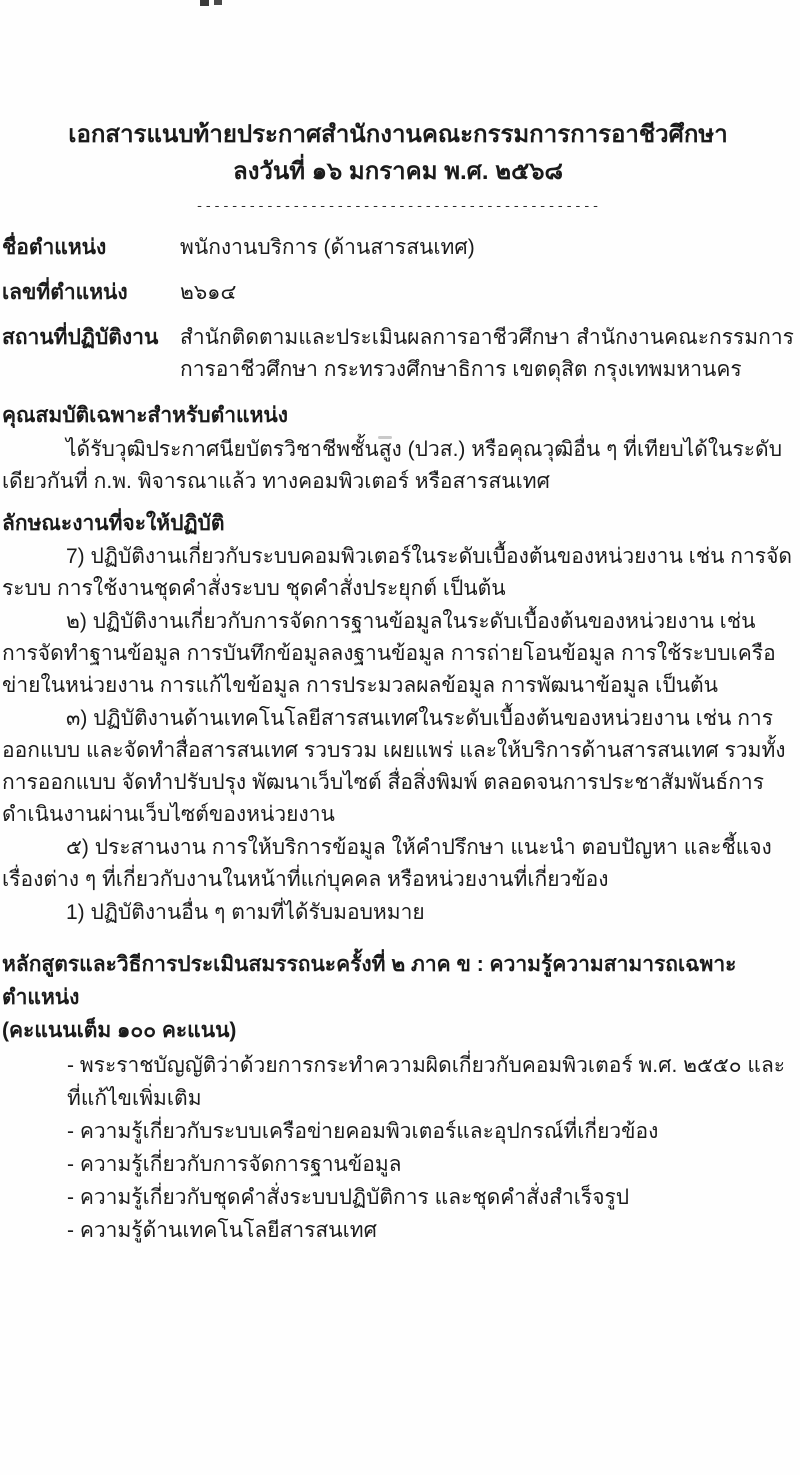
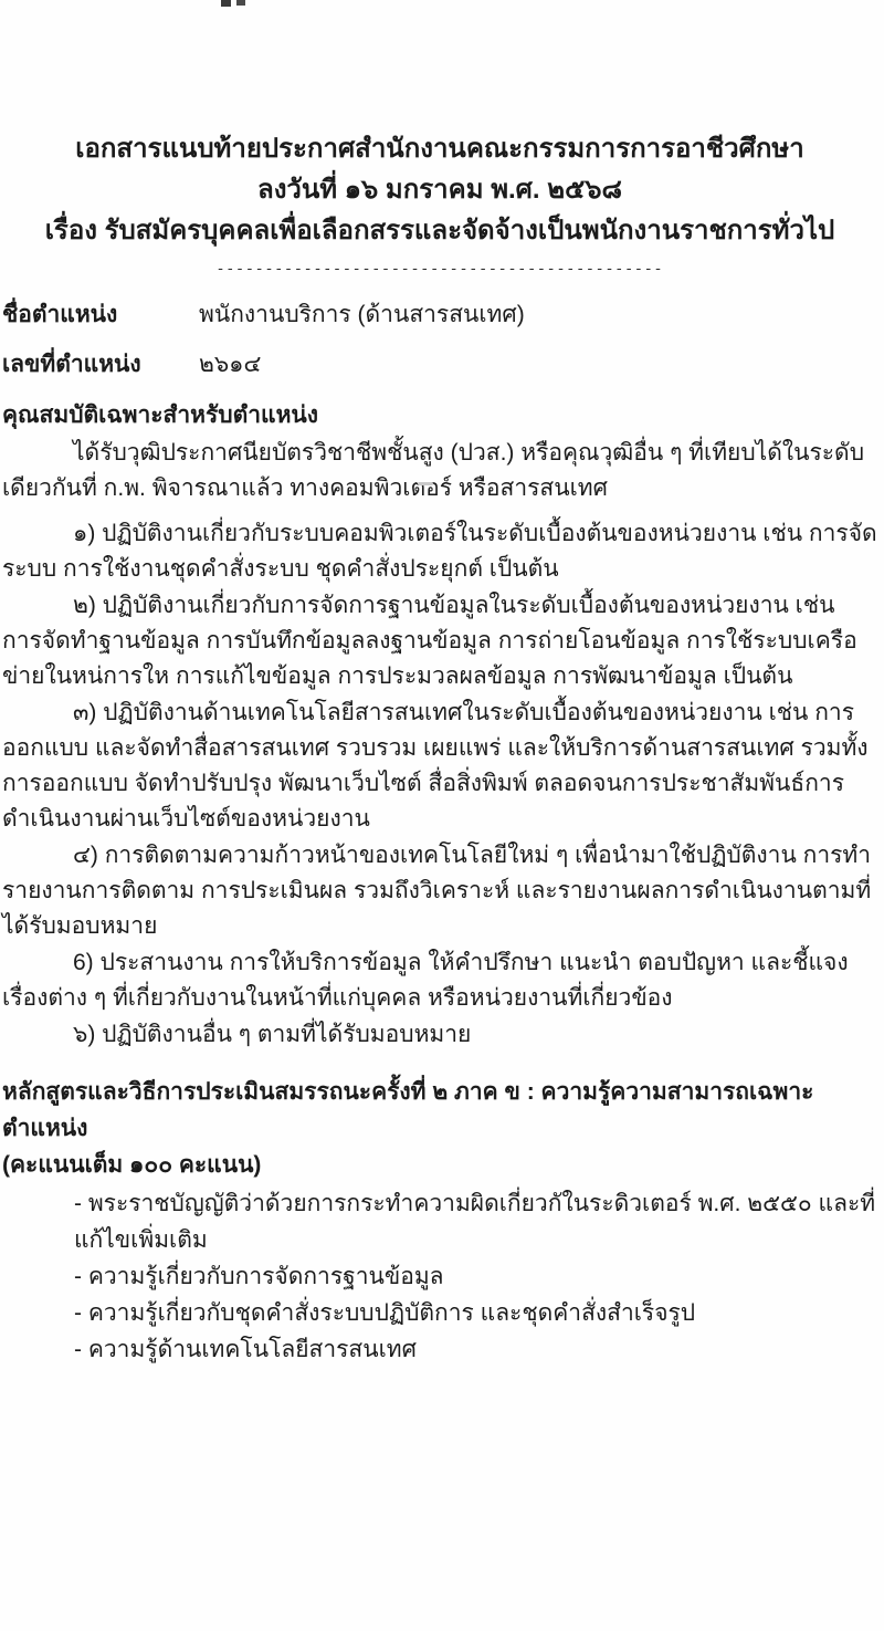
  เอกสารแนบท้ายประกาศสำนักงานคณะกรรมการการอาชีวศึกษา
  ลงวันที่ ๑๖ มกราคม พ.ศ. ๒๕๖๘
+ เรื่อง รับสมัครบุคคลเพื่อเลือกสรรและจัดจ้างเป็นพนักงานราชการทั่วไป
  ----------------------------------------------
  ชื่อตำแหน่ง
  พนักงานบริการ (ด้านสารสนเทศ)
  เลขที่ตำแหน่ง
  ๒๖๑๔
- สถานที่ปฏิบัติงาน
- สำนักติดตามและประเมินผลการอาชีวศึกษา สำนักงานคณะกรรมการการอาชีวศึกษา กระทรวงศึกษาธิการ เขตดุสิต กรุงเทพมหานคร
  คุณสมบัติเฉพาะสำหรับตำแหน่ง
  ได้รับวุฒิประกาศนียบัตรวิชาชีพชั้นสูง (ปวส.) หรือคุณวุฒิอื่น ๆ ที่เทียบได้ในระดับเดียวกันที่ ก.พ. พิจารณาแล้ว ทางคอมพิวเตอร์ หรือสารสนเทศ
- ลักษณะงานที่จะให้ปฏิบัติ
- 7) ปฏิบัติงานเกี่ยวกับระบบคอมพิวเตอร์ในระดับเบื้องต้นของหน่วยงาน เช่น การจัดระบบ การใช้งานชุดคำสั่งระบบ ชุดคำสั่งประยุกต์ เป็นต้น
+ ๑) ปฏิบัติงานเกี่ยวกับระบบคอมพิวเตอร์ในระดับเบื้องต้นของหน่วยงาน เช่น การจัดระบบ การใช้งานชุดคำสั่งระบบ ชุดคำสั่งประยุกต์ เป็นต้น
- ๒) ปฏิบัติงานเกี่ยวกับการจัดการฐานข้อมูลในระดับเบื้องต้นของหน่วยงาน เช่น การจัดทำฐานข้อมูล การบันทึกข้อมูลลงฐานข้อมูล การถ่ายโอนข้อมูล การใช้ระบบเครือข่ายในหน่วยงาน การแก้ไขข้อมูล การประมวลผลข้อมูล การพัฒนาข้อมูล เป็นต้น
+ ๒) ปฏิบัติงานเกี่ยวกับการจัดการฐานข้อมูลในระดับเบื้องต้นของหน่วยงาน เช่น การจัดทำฐานข้อมูล การบันทึกข้อมูลลงฐานข้อมูล การถ่ายโอนข้อมูล การใช้ระบบเครือข่ายในหน่การให การแก้ไขข้อมูล การประมวลผลข้อมูล การพัฒนาข้อมูล เป็นต้น
  ๓) ปฏิบัติงานด้านเทคโนโลยีสารสนเทศในระดับเบื้องต้นของหน่วยงาน เช่น การออกแบบ และจัดทำสื่อสารสนเทศ รวบรวม เผยแพร่ และให้บริการด้านสารสนเทศ รวมทั้งการออกแบบ จัดทำปรับปรุง พัฒนาเว็บไซต์ สื่อสิ่งพิมพ์ ตลอดจนการประชาสัมพันธ์การดำเนินงานผ่านเว็บไซต์ของหน่วยงาน
+ ๔) การติดตามความก้าวหน้าของเทคโนโลยีใหม่ ๆ เพื่อนำมาใช้ปฏิบัติงาน การทำรายงานการติดตาม การประเมินผล รวมถึงวิเคราะห์ และรายงานผลการดำเนินงานตามที่ได้รับมอบหมาย
- ๕) ประสานงาน การให้บริการข้อมูล ให้คำปรึกษา แนะนำ ตอบปัญหา และชี้แจงเรื่องต่าง ๆ ที่เกี่ยวกับงานในหน้าที่แก่บุคคล หรือหน่วยงานที่เกี่ยวข้อง
+ 6) ประสานงาน การให้บริการข้อมูล ให้คำปรึกษา แนะนำ ตอบปัญหา และชี้แจงเรื่องต่าง ๆ ที่เกี่ยวกับงานในหน้าที่แก่บุคคล หรือหน่วยงานที่เกี่ยวข้อง
- 1) ปฏิบัติงานอื่น ๆ ตามที่ได้รับมอบหมาย
+ ๖) ปฏิบัติงานอื่น ๆ ตามที่ได้รับมอบหมาย
  หลักสูตรและวิธีการประเมินสมรรถนะครั้งที่ ๒ ภาค ข : ความรู้ความสามารถเฉพาะตำแหน่ง
  (คะแนนเต็ม ๑๐๐ คะแนน)
- - พระราชบัญญัติว่าด้วยการกระทำความผิดเกี่ยวกับคอมพิวเตอร์ พ.ศ. ๒๕๕๐ และที่แก้ไขเพิ่มเติม
+ - พระราชบัญญัติว่าด้วยการกระทำความผิดเกี่ยวกัในระดิวเตอร์ พ.ศ. ๒๕๕๐ และที่แก้ไขเพิ่มเติม
- - ความรู้เกี่ยวกับระบบเครือข่ายคอมพิวเตอร์และอุปกรณ์ที่เกี่ยวข้อง
  - ความรู้เกี่ยวกับการจัดการฐานข้อมูล
  - ความรู้เกี่ยวกับชุดคำสั่งระบบปฏิบัติการ และชุดคำสั่งสำเร็จรูป
  - ความรู้ด้านเทคโนโลยีสารสนเทศ
